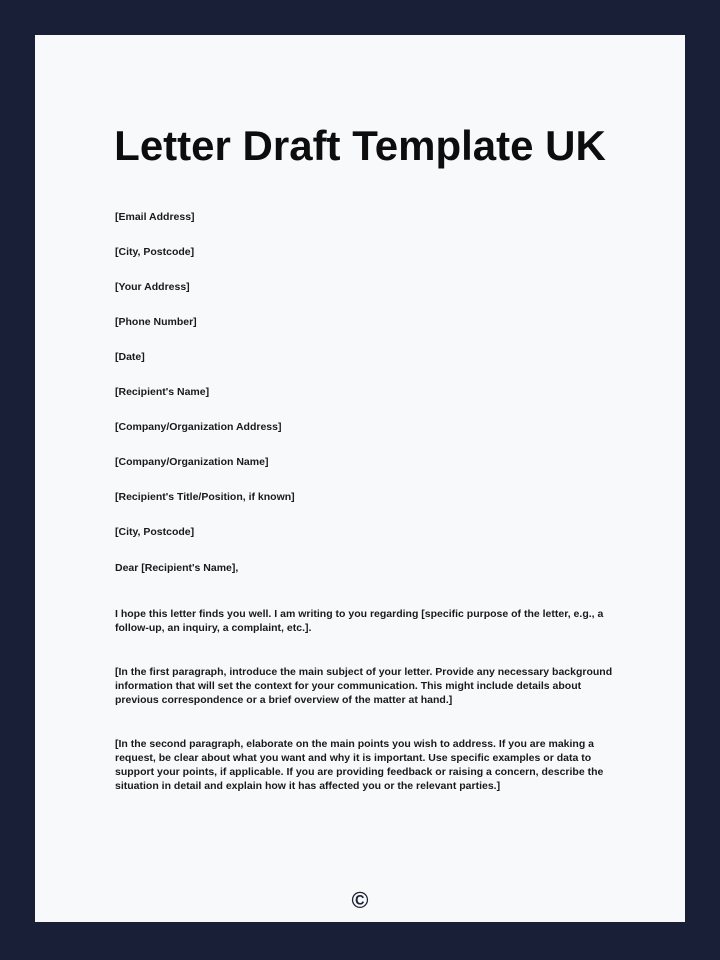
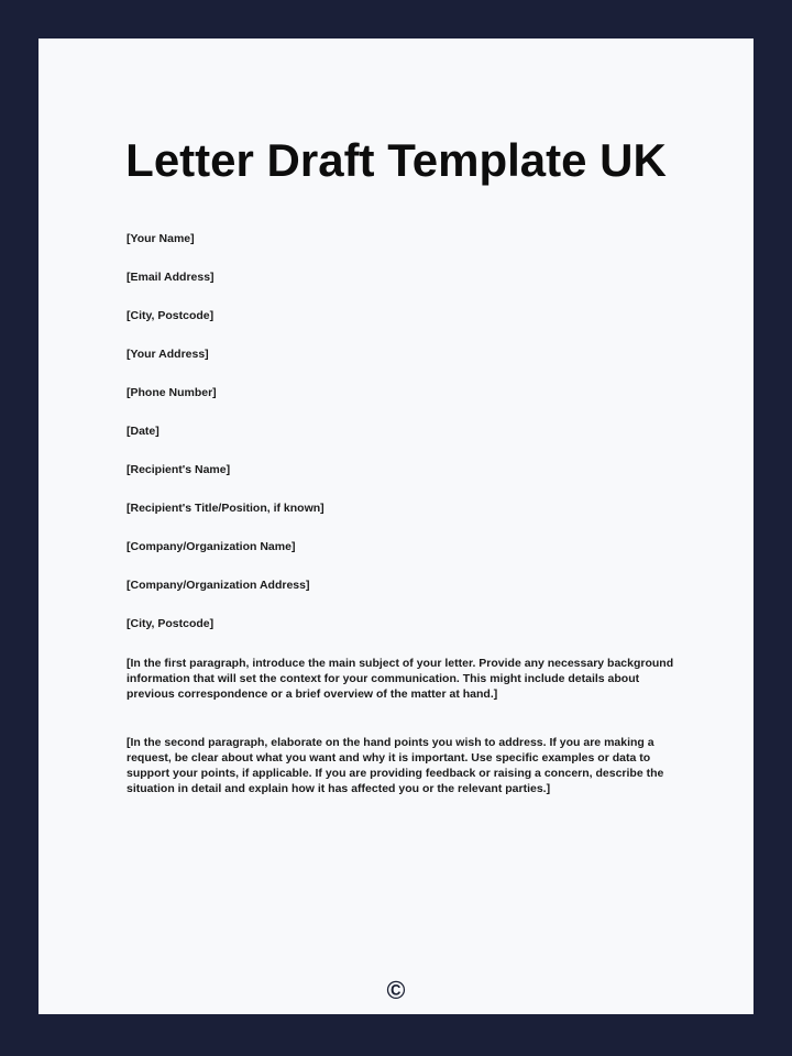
  Letter Draft Template UK
+ [Your Name]
  [Email Address]
  [City, Postcode]
  [Your Address]
  [Phone Number]
  [Date]
  [Recipient's Name]
- [Company/Organization Address]
+ [Recipient's Title/Position, if known]
  [Company/Organization Name]
- [Recipient's Title/Position, if known]
+ [Company/Organization Address]
  [City, Postcode]
- Dear [Recipient's Name],
- I hope this letter finds you well. I am writing to you regarding [specific purpose of the letter, e.g., a follow-up, an inquiry, a complaint, etc.].
  [In the first paragraph, introduce the main subject of your letter. Provide any necessary background information that will set the context for your communication. This might include details about previous correspondence or a brief overview of the matter at hand.]
- [In the second paragraph, elaborate on the main points you wish to address. If you are making a request, be clear about what you want and why it is important. Use specific examples or data to support your points, if applicable. If you are providing feedback or raising a concern, describe the situation in detail and explain how it has affected you or the relevant parties.]
+ [In the second paragraph, elaborate on the hand points you wish to address. If you are making a request, be clear about what you want and why it is important. Use specific examples or data to support your points, if applicable. If you are providing feedback or raising a concern, describe the situation in detail and explain how it has affected you or the relevant parties.]
  ©
